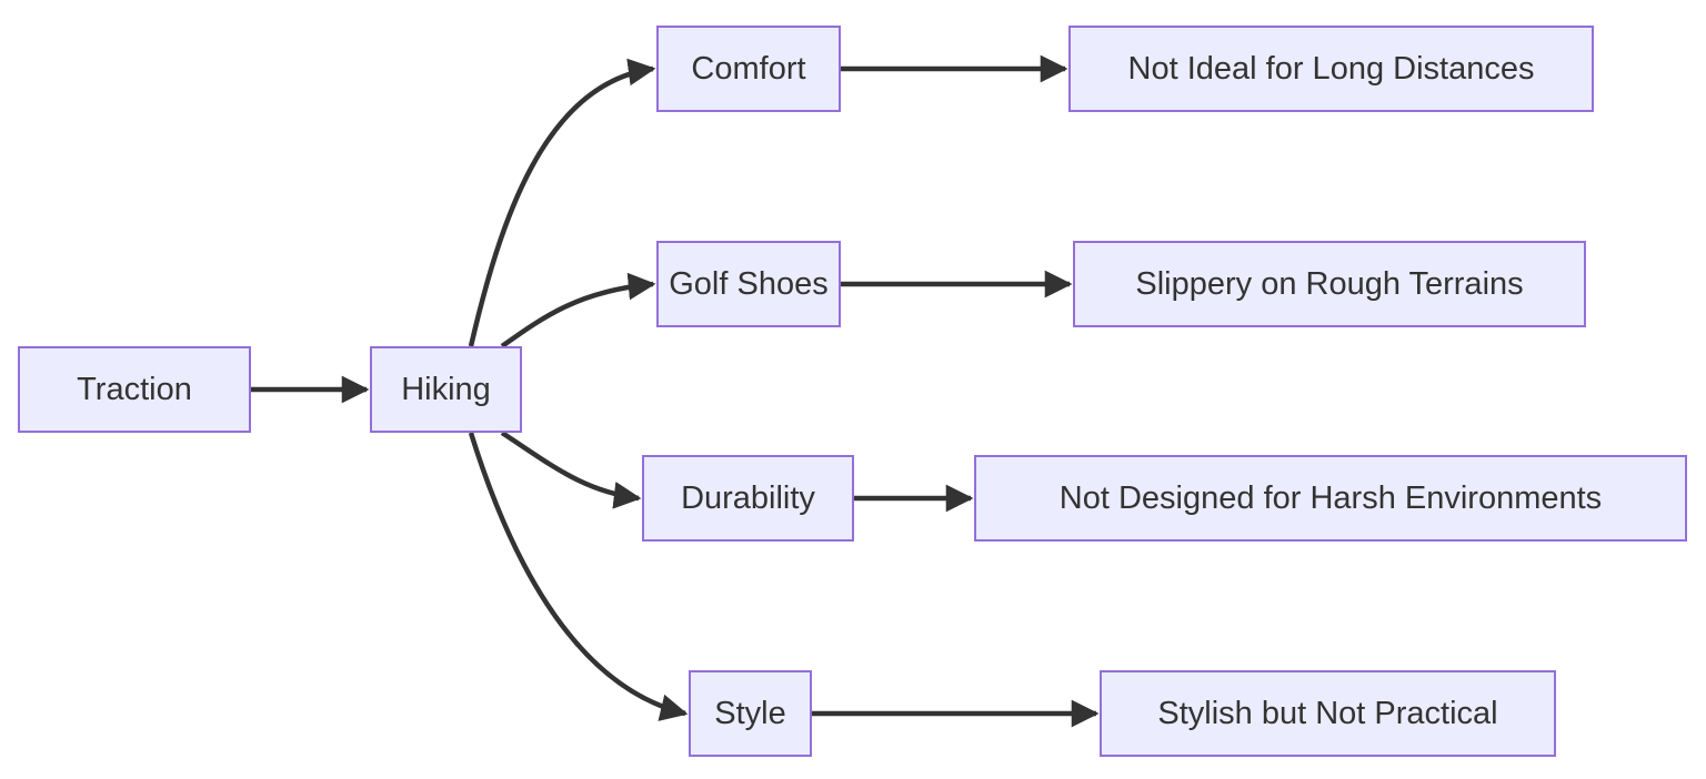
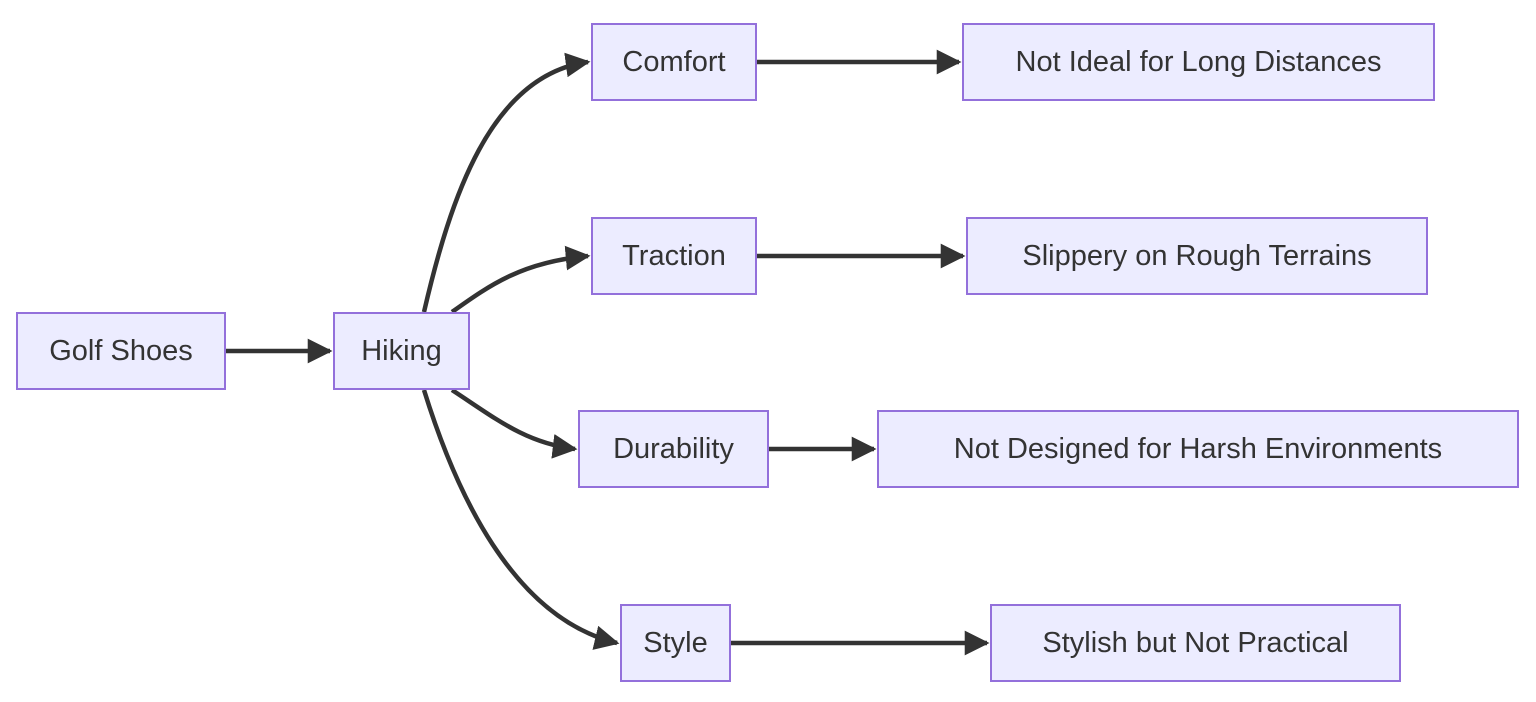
- Traction
+ Golf Shoes
  Hiking
  Comfort
  Not Ideal for Long Distances
- Golf Shoes
+ Traction
  Slippery on Rough Terrains
  Durability
  Not Designed for Harsh Environments
  Style
  Stylish but Not Practical
